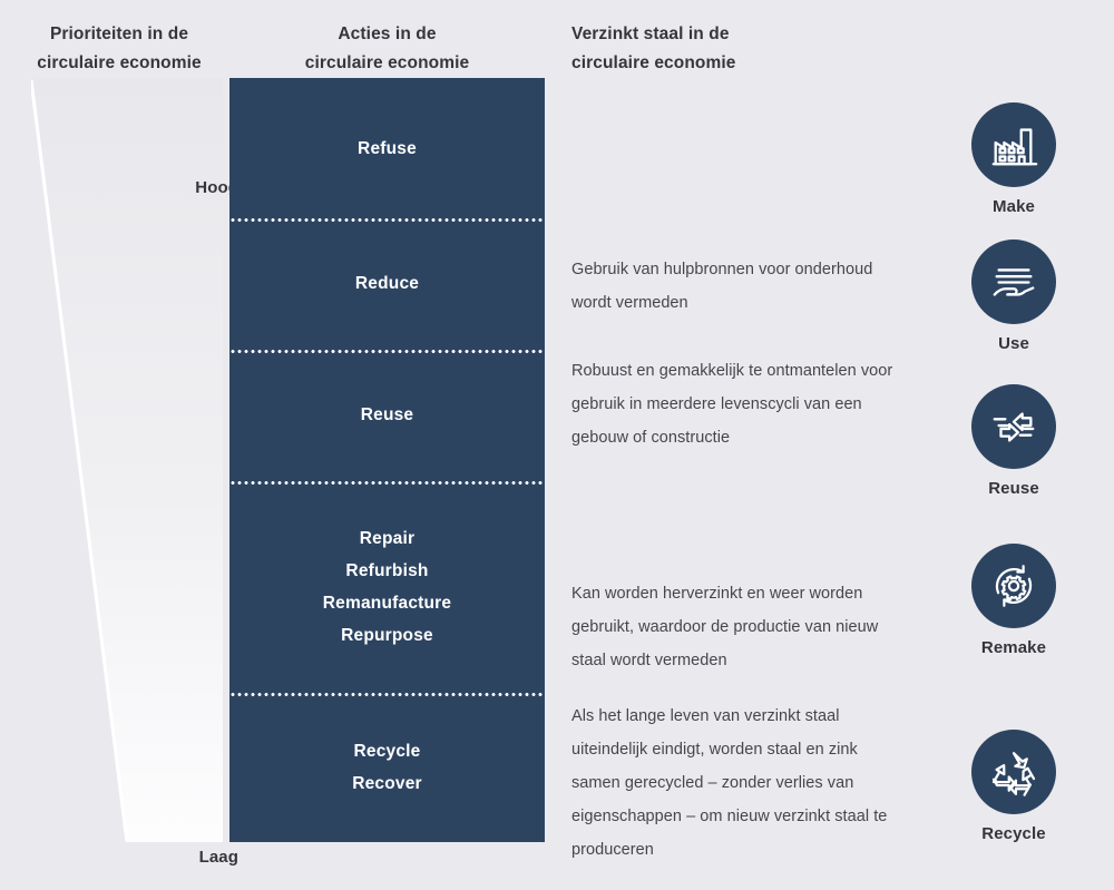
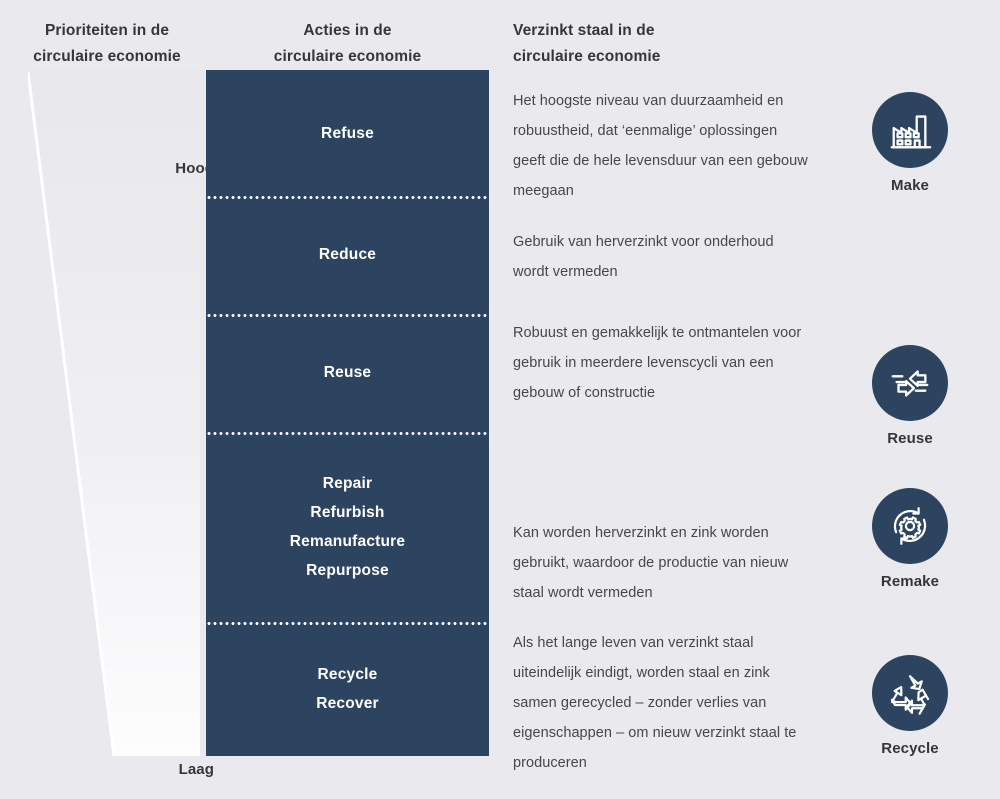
  Prioriteiten in de
  circulaire economie
  Acties in de
  circulaire economie
  Verzinkt staal in de
  circulaire economie
  Hoo
  Laag
  Refuse
  Reduce
  Reuse
  Repair
  Refurbish
  Remanufacture
  Repurpose
  Recycle
  Recover
+ Het hoogste niveau van duurzaamheid en robuustheid, dat ‘eenmalige’ oplossingen geeft die de hele levensduur van een gebouw meegaan
- Gebruik van hulpbronnen voor onderhoud wordt vermeden
+ Gebruik van herverzinkt voor onderhoud wordt vermeden
  Robuust en gemakkelijk te ontmantelen voor gebruik in meerdere levenscycli van een gebouw of constructie
- Kan worden herverzinkt en weer worden gebruikt, waardoor de productie van nieuw staal wordt vermeden
+ Kan worden herverzinkt en zink worden gebruikt, waardoor de productie van nieuw staal wordt vermeden
  Als het lange leven van verzinkt staal uiteindelijk eindigt, worden staal en zink samen gerecycled – zonder verlies van eigenschappen – om nieuw verzinkt staal te produceren
  Make
- Use
  Reuse
  Remake
  Recycle
